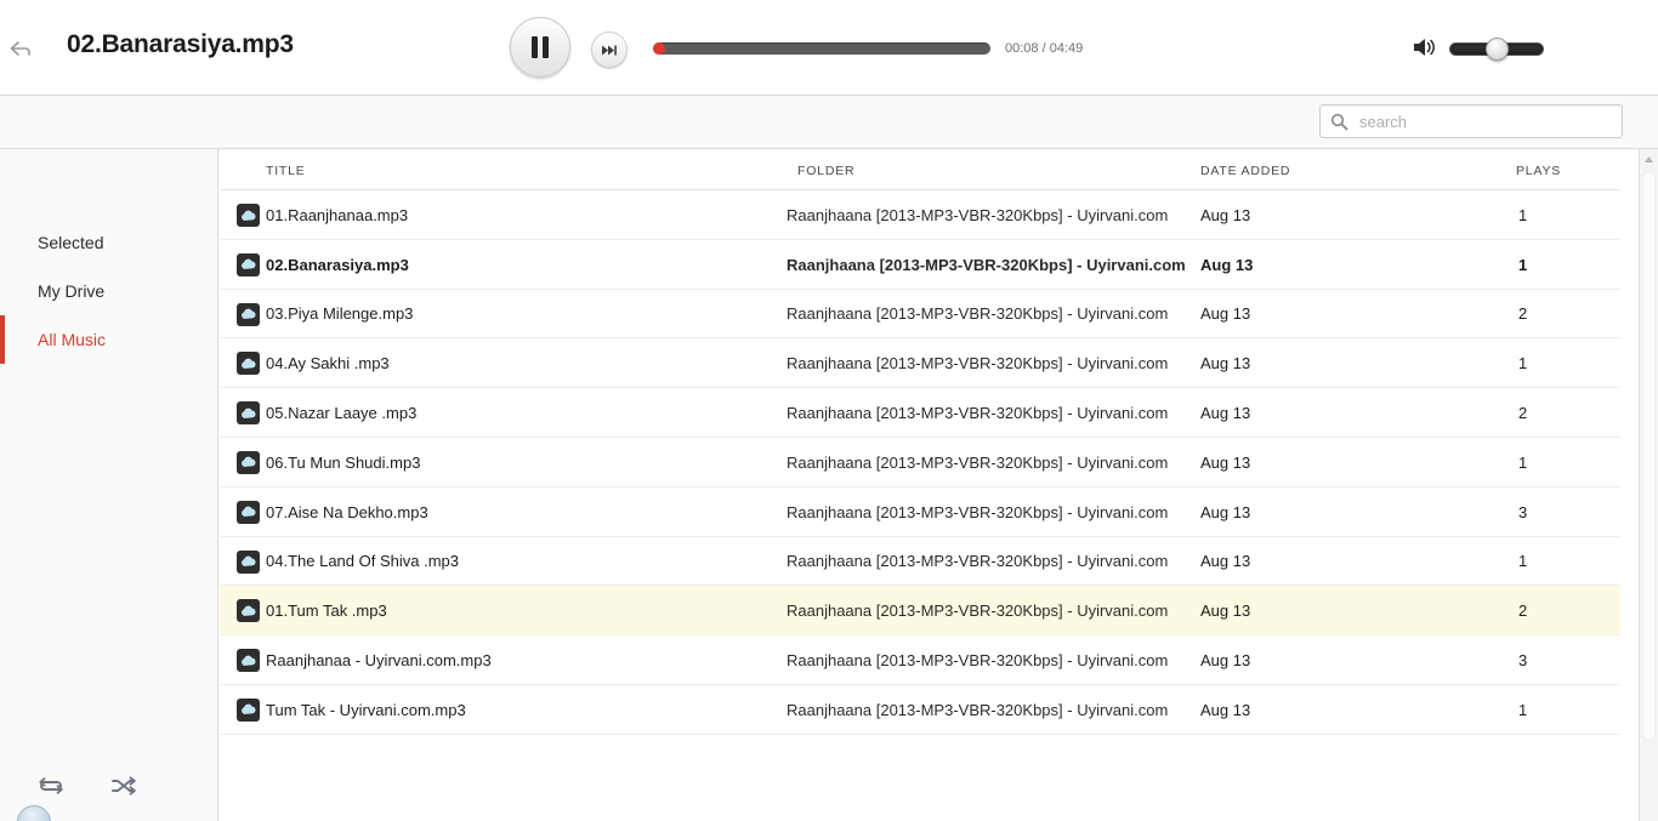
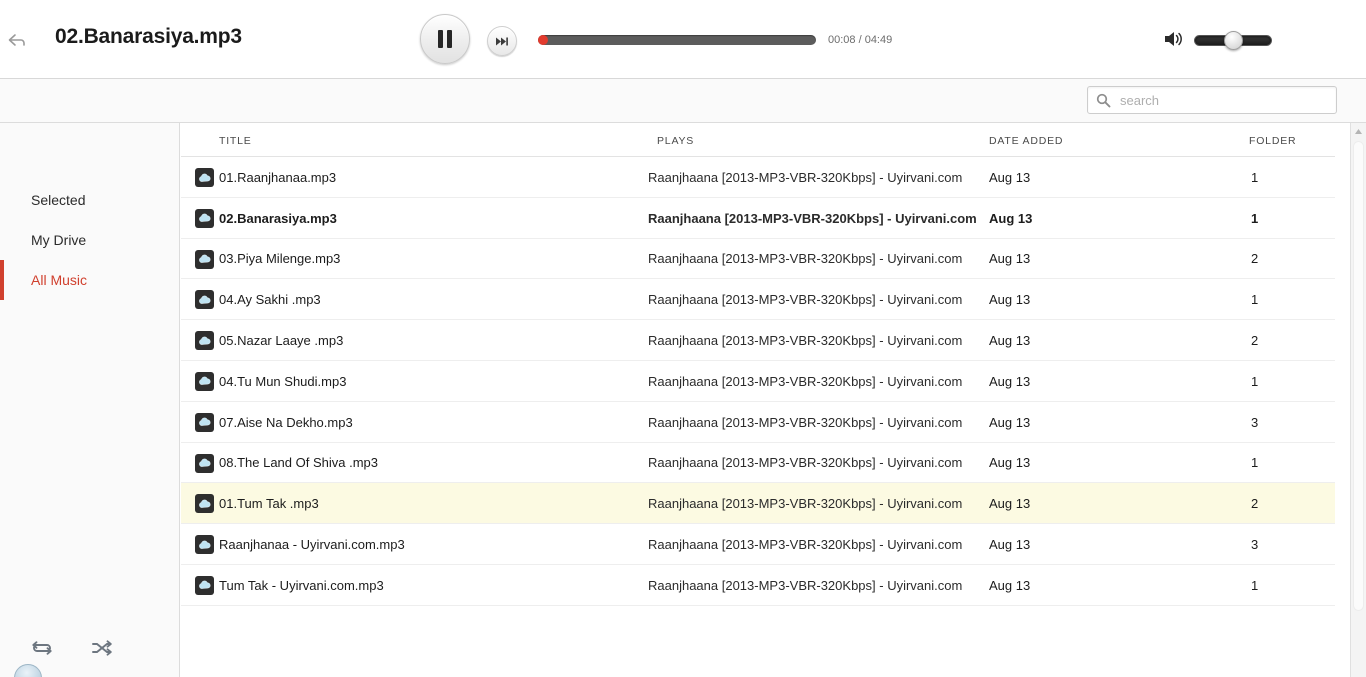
  02.Banarasiya.mp3
  00:08 / 04:49
  search
  Selected
  My Drive
  All Music
  TITLE
- FOLDER
+ PLAYS
  DATE ADDED
- PLAYS
+ FOLDER
  01.Raanjhanaa.mp3
  Raanjhaana [2013-MP3-VBR-320Kbps] - Uyirvani.com
  Aug 13
  1
  02.Banarasiya.mp3
  Raanjhaana [2013-MP3-VBR-320Kbps] - Uyirvani.com
  Aug 13
  1
  03.Piya Milenge.mp3
  Raanjhaana [2013-MP3-VBR-320Kbps] - Uyirvani.com
  Aug 13
  2
  04.Ay Sakhi .mp3
  Raanjhaana [2013-MP3-VBR-320Kbps] - Uyirvani.com
  Aug 13
  1
  05.Nazar Laaye .mp3
  Raanjhaana [2013-MP3-VBR-320Kbps] - Uyirvani.com
  Aug 13
  2
- 06.Tu Mun Shudi.mp3
+ 04.Tu Mun Shudi.mp3
  Raanjhaana [2013-MP3-VBR-320Kbps] - Uyirvani.com
  Aug 13
  1
  07.Aise Na Dekho.mp3
  Raanjhaana [2013-MP3-VBR-320Kbps] - Uyirvani.com
  Aug 13
  3
- 04.The Land Of Shiva .mp3
+ 08.The Land Of Shiva .mp3
  Raanjhaana [2013-MP3-VBR-320Kbps] - Uyirvani.com
  Aug 13
  1
  01.Tum Tak .mp3
  Raanjhaana [2013-MP3-VBR-320Kbps] - Uyirvani.com
  Aug 13
  2
  Raanjhanaa - Uyirvani.com.mp3
  Raanjhaana [2013-MP3-VBR-320Kbps] - Uyirvani.com
  Aug 13
  3
  Tum Tak - Uyirvani.com.mp3
  Raanjhaana [2013-MP3-VBR-320Kbps] - Uyirvani.com
  Aug 13
  1
